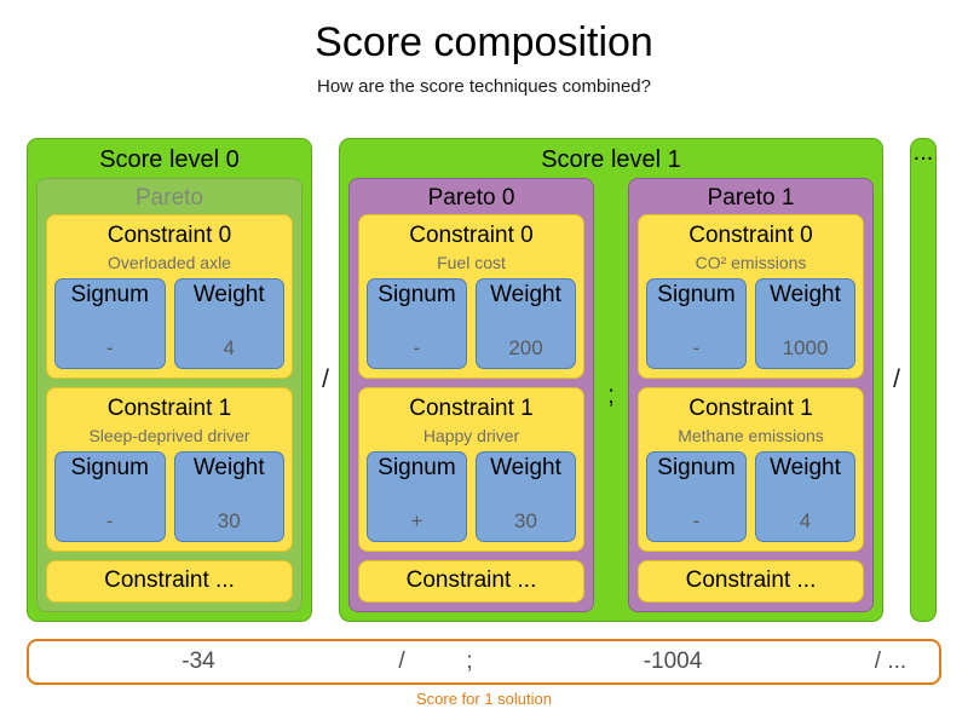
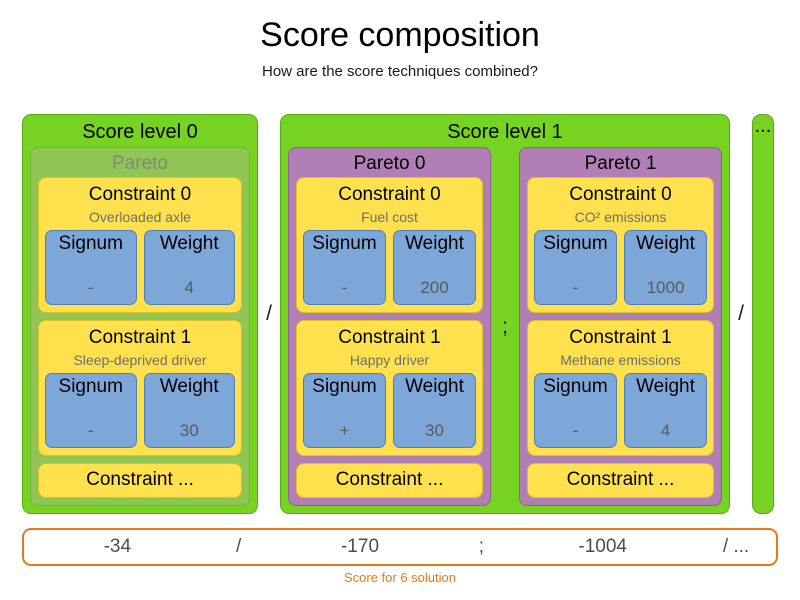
  Score composition
  How are the score techniques combined?
  Score level 0
  Pareto
  Constraint 0
  Overloaded axle
  Signum
  -
  Weight
  4
  Constraint 1
  Sleep-deprived driver
  Signum
  -
  Weight
  30
  Constraint ...
  /
  Score level 1
  Pareto 0
  Constraint 0
  Fuel cost
  Signum
  -
  Weight
  200
  Constraint 1
  Happy driver
  Signum
  +
  Weight
  30
  Constraint ...
  ;
  Pareto 1
  Constraint 0
  CO² emissions
  Signum
  -
  Weight
  1000
  Constraint 1
  Methane emissions
  Signum
  -
  Weight
  4
  Constraint ...
  /
  ...
  -34
  /
+ -170
  ;
  -1004
  / ...
- Score for 1 solution
+ Score for 6 solution
